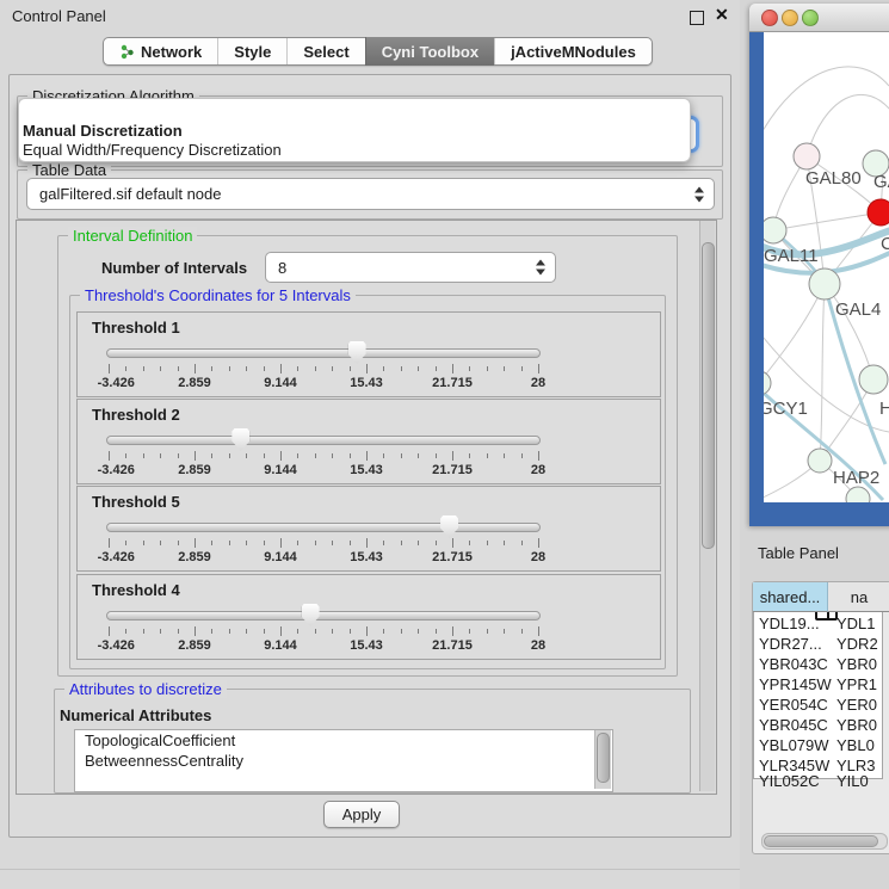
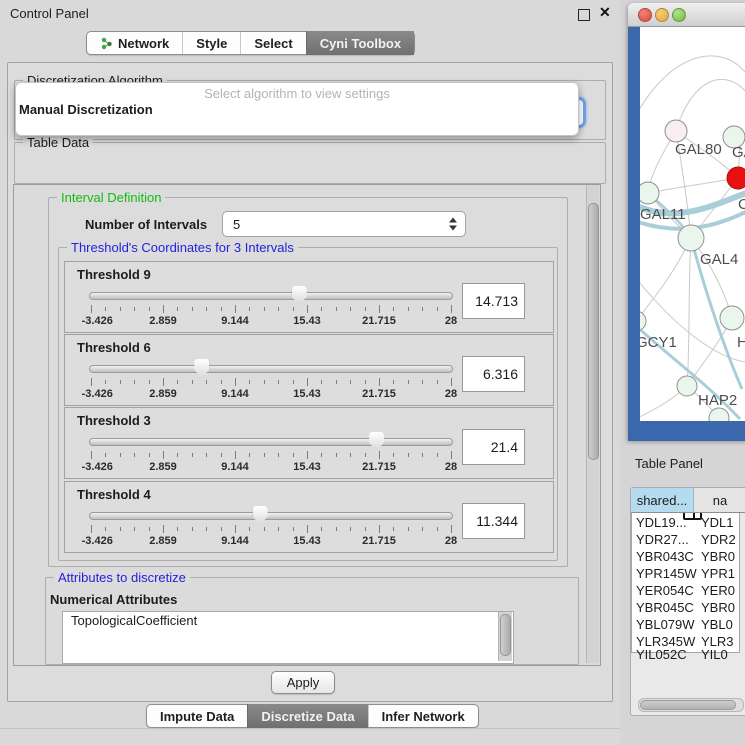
  Control Panel
  ✕
  Network
  Style
  Select
  Cyni Toolbox
- jActiveMNodules
  Discretization Algorithm
+ Select algorithm to view settings
  Manual Discretization
- Equal Width/Frequency Discretization
  Table Data
- galFiltered.sif default node
  Interval Definition
  Number of Intervals
- 8
+ 5
- Threshold's Coordinates for 5 Intervals
+ Threshold's Coordinates for 3 Intervals
- Threshold 1
+ Threshold 9
  -3.426
  2.859
  9.144
  15.43
  21.715
  28
+ 14.713
- Threshold 2
+ Threshold 6
  -3.426
  2.859
  9.144
  15.43
  21.715
  28
+ 6.316
- Threshold 5
+ Threshold 3
  -3.426
  2.859
  9.144
  15.43
  21.715
  28
+ 21.4
  Threshold 4
  -3.426
  2.859
  9.144
  15.43
  21.715
  28
+ 11.344
  Attributes to discretize
  Numerical Attributes
  TopologicalCoefficient
- BetweennessCentrality
  Apply
+ Impute Data
+ Discretize Data
+ Infer Network
  GAL80
  C
  GAL11
  GAL4
  GCY1
  H
  HAP2
  Table Panel
  shared...
  na
  YDL19...
  YDL1
  YDR27...
  YDR2
  YBR043C
  YBR0
  YPR145W
  YPR1
  YER054C
  YER0
  YBR045C
  YBR0
  YBL079W
  YBL0
  YLR345W
  YLR3
  YIL052C
  YIL0
